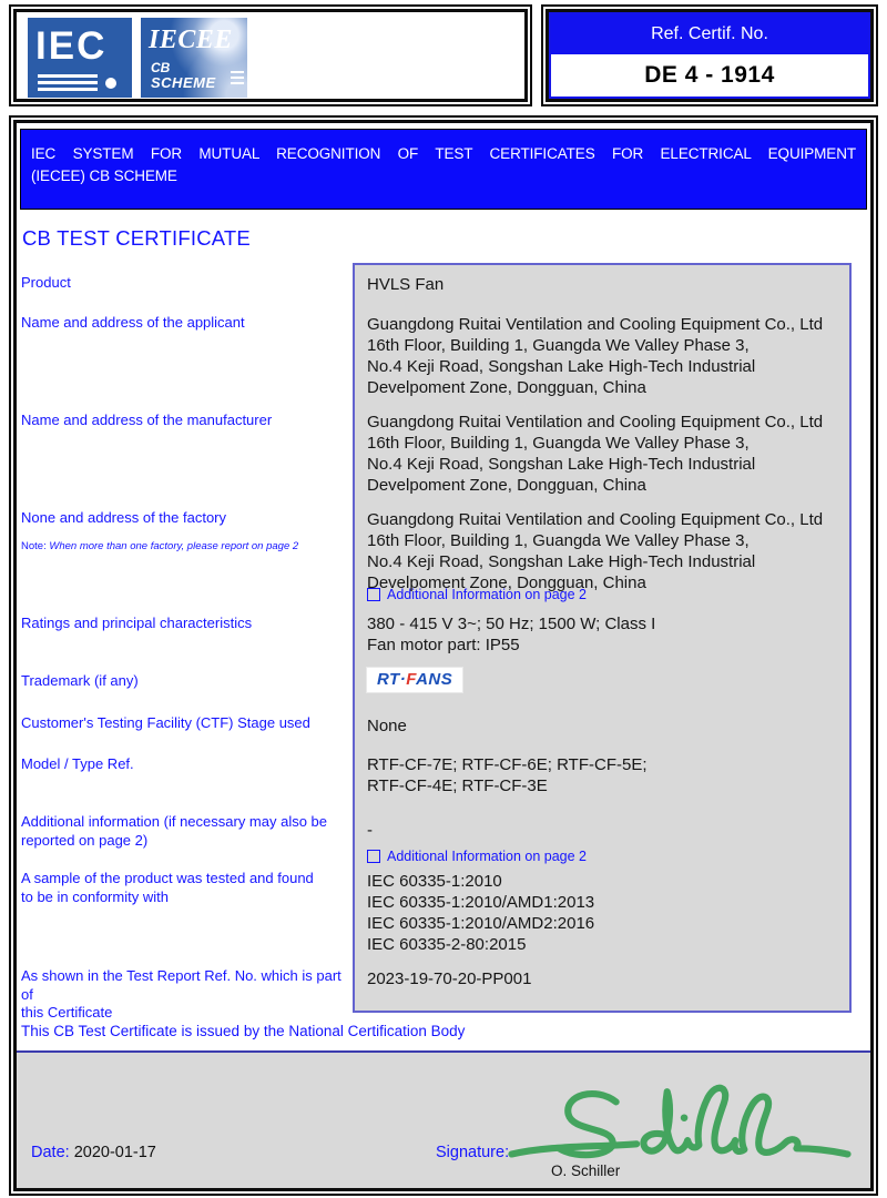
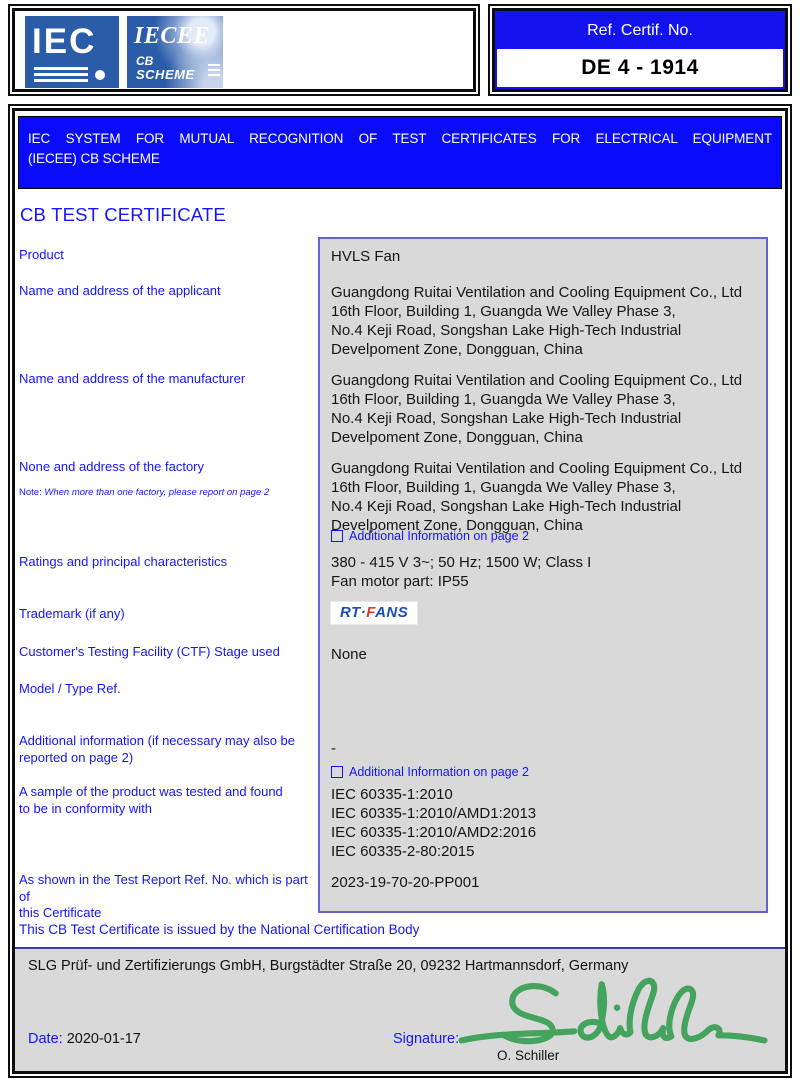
  IEC
  IECEE
  CB
  SCHEME
  Ref. Certif. No.
  DE 4 - 1914
  IEC SYSTEM FOR MUTUAL RECOGNITION OF TEST CERTIFICATES FOR ELECTRICAL EQUIPMENT
  (IECEE) CB SCHEME
  CB TEST CERTIFICATE
  Product
  Name and address of the applicant
  Name and address of the manufacturer
  None and address of the factory
  Note: When more than one factory, please report on page 2
  Ratings and principal characteristics
  Trademark (if any)
  Customer's Testing Facility (CTF) Stage used
  Model / Type Ref.
  Additional information (if necessary may also be
  reported on page 2)
  A sample of the product was tested and found
  to be in conformity with
  As shown in the Test Report Ref. No. which is part of
  this Certificate
  HVLS Fan
  Guangdong Ruitai Ventilation and Cooling Equipment Co., Ltd
  16th Floor, Building 1, Guangda We Valley Phase 3,
  No.4 Keji Road, Songshan Lake High-Tech Industrial
  Develpoment Zone, Dongguan, China
  Guangdong Ruitai Ventilation and Cooling Equipment Co., Ltd
  16th Floor, Building 1, Guangda We Valley Phase 3,
  No.4 Keji Road, Songshan Lake High-Tech Industrial
  Develpoment Zone, Dongguan, China
  Guangdong Ruitai Ventilation and Cooling Equipment Co., Ltd
  16th Floor, Building 1, Guangda We Valley Phase 3,
  No.4 Keji Road, Songshan Lake High-Tech Industrial
  Develpoment Zone, Dongguan, China
  Additional Information on page 2
  380 - 415 V 3~; 50 Hz; 1500 W; Class I
  Fan motor part: IP55
  RT·FANS
  None
- RTF-CF-7E; RTF-CF-6E; RTF-CF-5E;
- RTF-CF-4E; RTF-CF-3E
  -
  Additional Information on page 2
  IEC 60335-1:2010
  IEC 60335-1:2010/AMD1:2013
  IEC 60335-1:2010/AMD2:2016
  IEC 60335-2-80:2015
  2023-19-70-20-PP001
  This CB Test Certificate is issued by the National Certification Body
+ SLG Prüf- und Zertifizierungs GmbH, Burgstädter Straße 20, 09232 Hartmannsdorf, Germany
  Date: 2020-01-17
  Signature:
  O. Schiller
